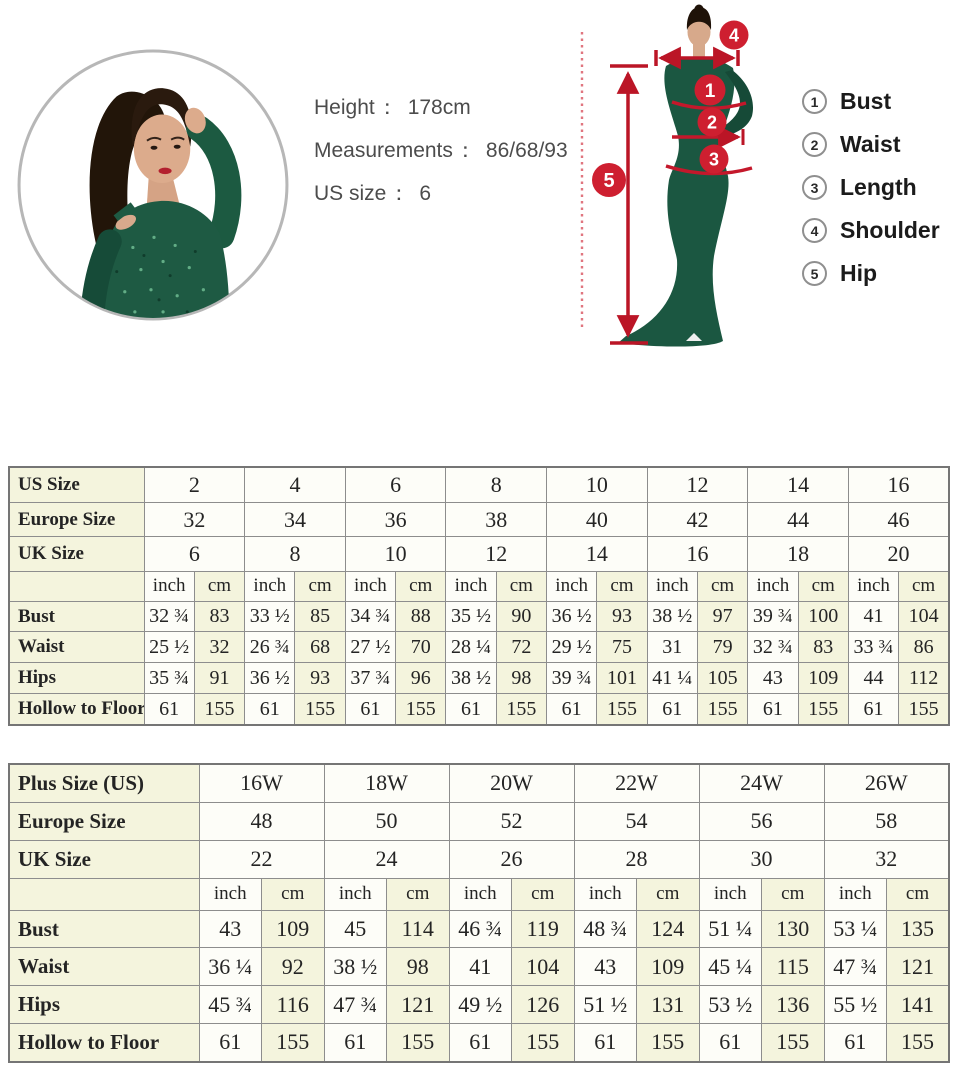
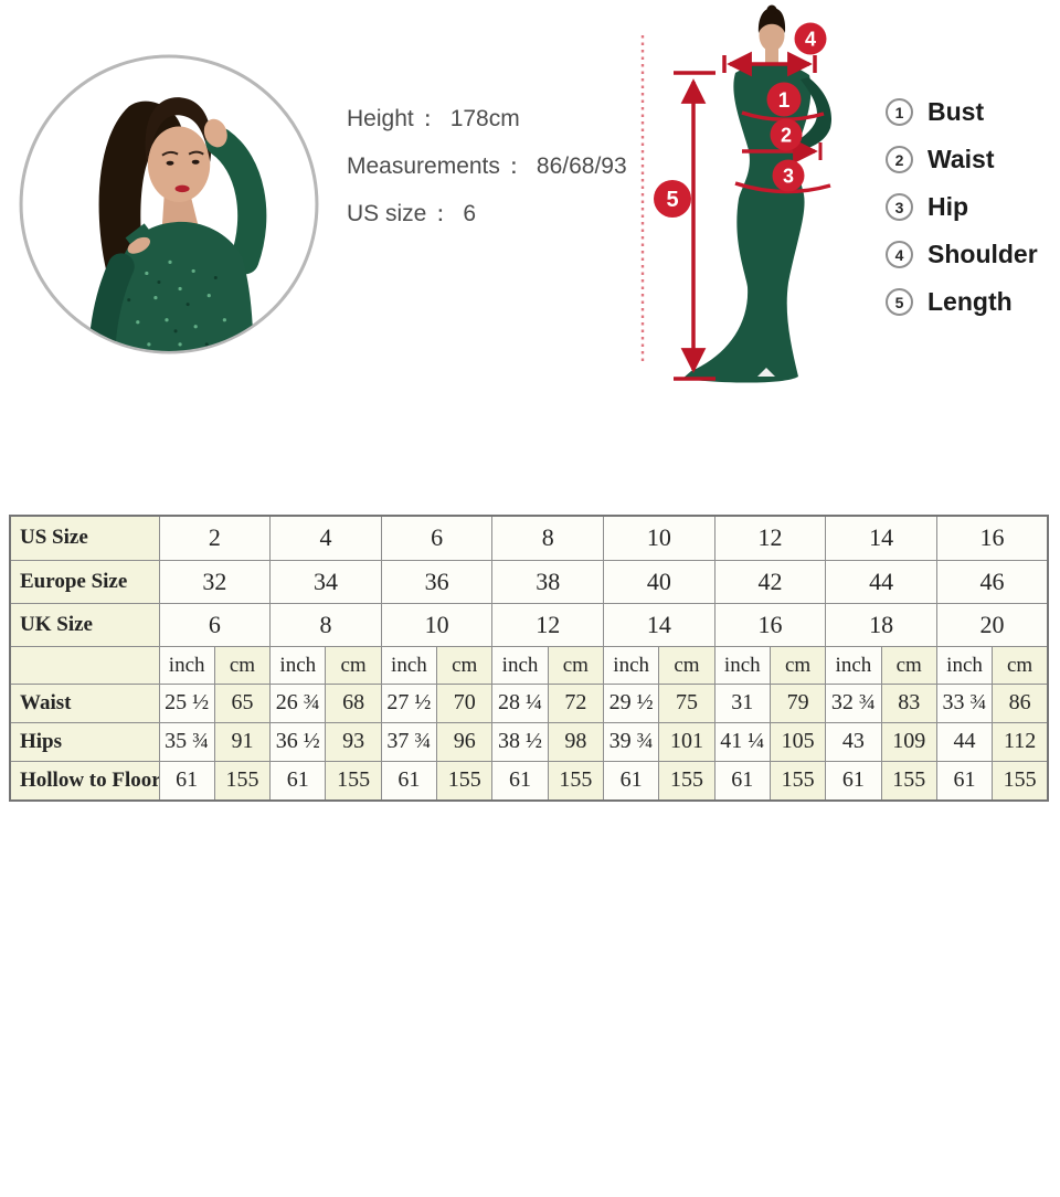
  Height
  ：
  178cm
  Measurements
  ：
  86/68/93
  US size
  ：
  6
  5
  4
  1
  2
  3
  1
  Bust
  2
  Waist
  3
- Length
+ Hip
  4
  Shoulder
  5
- Hip
+ Length
  US Size	2	4	6	8	10	12	14	16
  Europe Size	32	34	36	38	40	42	44	46
  UK Size	6	8	10	12	14	16	18	20
  	inch	cm	inch	cm	inch	cm	inch	cm	inch	cm	inch	cm	inch	cm	inch	cm
- Bust	32 ¾	83	33 ½	85	34 ¾	88	35 ½	90	36 ½	93	38 ½	97	39 ¾	100	41	104
- Waist	25 ½	32	26 ¾	68	27 ½	70	28 ¼	72	29 ½	75	31	79	32 ¾	83	33 ¾	86
+ Waist	25 ½	65	26 ¾	68	27 ½	70	28 ¼	72	29 ½	75	31	79	32 ¾	83	33 ¾	86
  Hips	35 ¾	91	36 ½	93	37 ¾	96	38 ½	98	39 ¾	101	41 ¼	105	43	109	44	112
  Hollow to Floor	61	155	61	155	61	155	61	155	61	155	61	155	61	155	61	155
- Plus Size (US)	16W	18W	20W	22W	24W	26W
- Europe Size	48	50	52	54	56	58
- UK Size	22	24	26	28	30	32
- 	inch	cm	inch	cm	inch	cm	inch	cm	inch	cm	inch	cm
- Bust	43	109	45	114	46 ¾	119	48 ¾	124	51 ¼	130	53 ¼	135
- Waist	36 ¼	92	38 ½	98	41	104	43	109	45 ¼	115	47 ¾	121
- Hips	45 ¾	116	47 ¾	121	49 ½	126	51 ½	131	53 ½	136	55 ½	141
- Hollow to Floor	61	155	61	155	61	155	61	155	61	155	61	155
